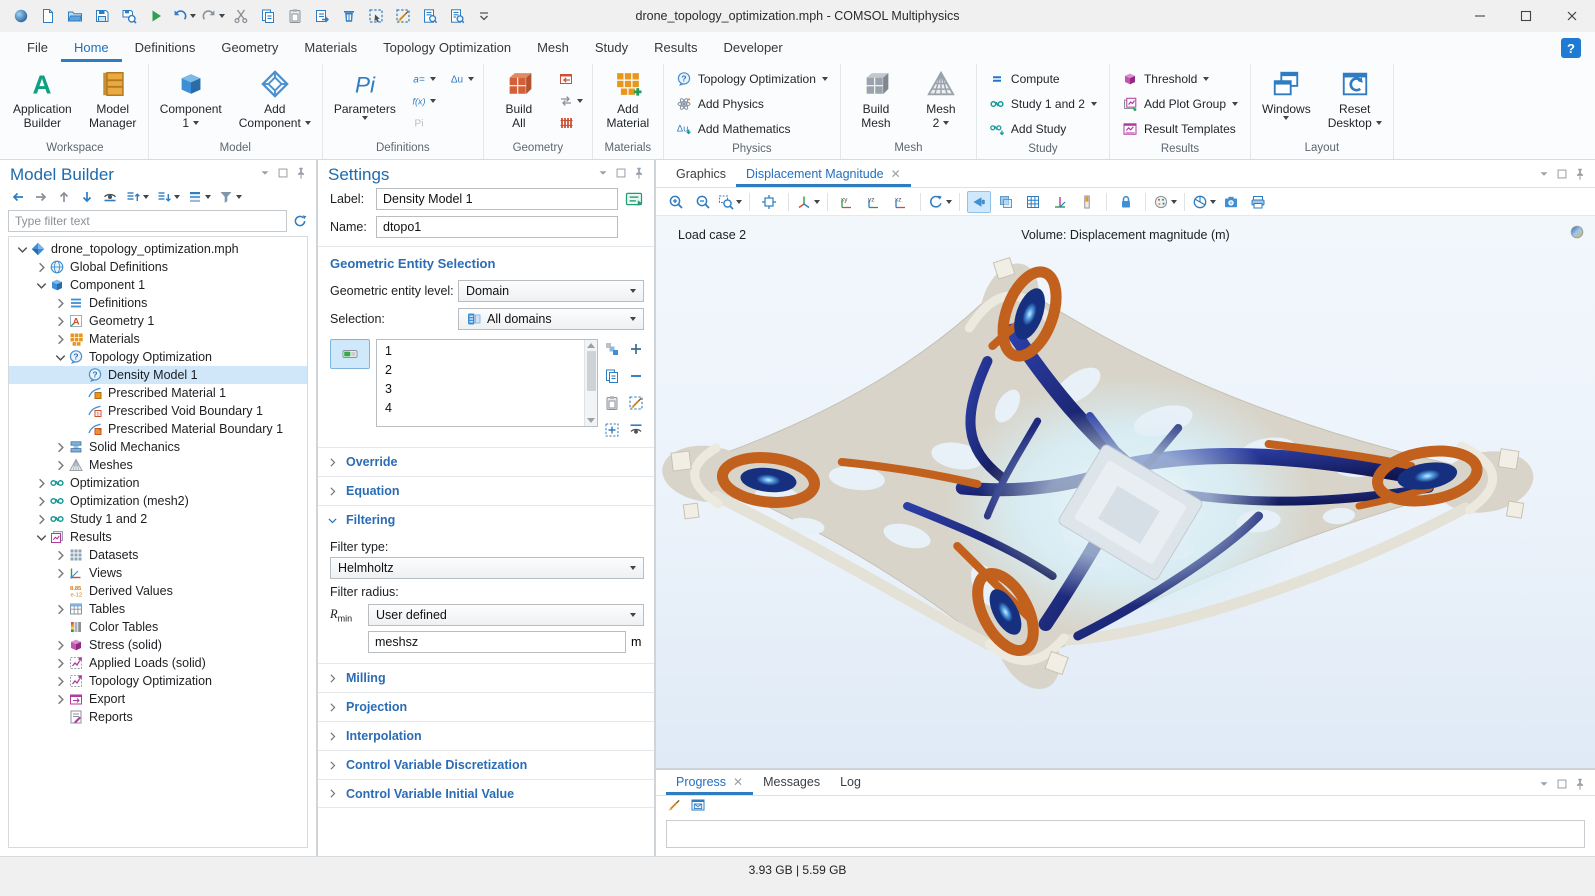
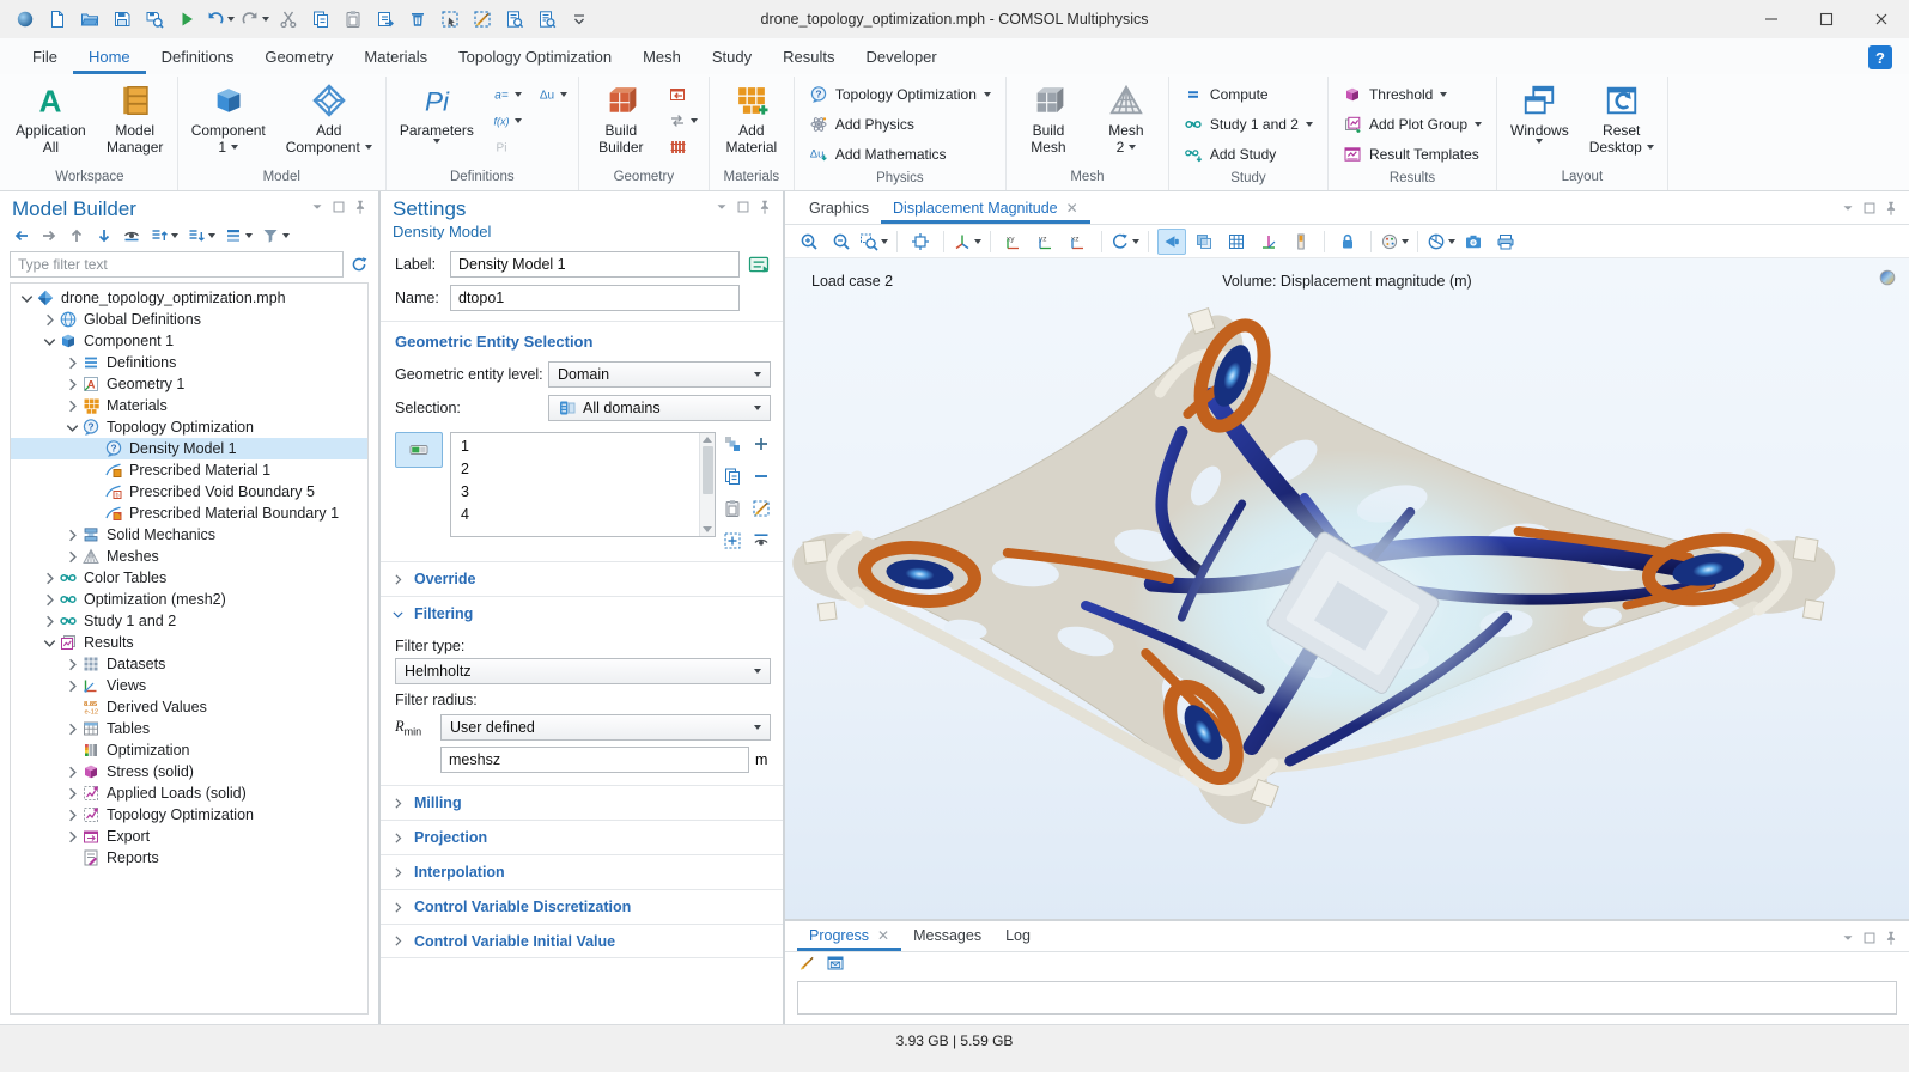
  drone_topology_optimization.mph - COMSOL Multiphysics
  File
  Home
  Definitions
  Geometry
  Materials
  Topology Optimization
  Mesh
  Study
  Results
  Developer
  ?
  A
  Application
- Builder
+ All
  Model
  Manager
  Workspace
  Component
  1
  Add
  Component
  Model
  Pi
  Parameters
  a=
  f(x)
  Pi
  Δu
  Definitions
  Build
- All
+ Builder
  Geometry
  Add
  Material
  Materials
  ?
  Topology Optimization
  Add Physics
  Δu
  Add Mathematics
  Physics
  Build
  Mesh
  Mesh
  2
  Mesh
  Compute
  Study 1 and 2
  Add Study
  Study
  Threshold
  Add Plot Group
  Result Templates
  Results
  Windows
  Reset
  Desktop
  Layout
  Model Builder
  Type filter text
  drone_topology_optimization.mph
  Global Definitions
  Component 1
  Definitions
  A
  Geometry 1
  Materials
  ?
  Topology Optimization
  ?
  Density Model 1
  Prescribed Material 1
- Prescribed Void Boundary 1
+ Prescribed Void Boundary 5
  Prescribed Material Boundary 1
  Solid Mechanics
  Meshes
- Optimization
+ Color Tables
  Optimization (mesh2)
  Study 1 and 2
  Results
  Datasets
  Views
  Derived Values
  Tables
- Color Tables
+ Optimization
  Stress (solid)
  Applied Loads (solid)
  Topology Optimization
  Export
  Reports
  Settings
+ Density Model
  Label:
  Density Model 1
  Name:
  dtopo1
  Geometric Entity Selection
  Geometric entity level:
  Domain
  Selection:
  All domains
  1
  2
  3
  4
  Override
- Equation
  Filtering
  Filter type:
  Helmholtz
  Filter radius:
  Rmin
  User defined
  meshsz
  m
  Milling
  Projection
  Interpolation
  Control Variable Discretization
  Control Variable Initial Value
  Graphics
  Displacement Magnitude
  ✕
  Load case 2
  Volume: Displacement magnitude (m)
  Progress
  ✕
  Messages
  Log
  3.93 GB | 5.59 GB
